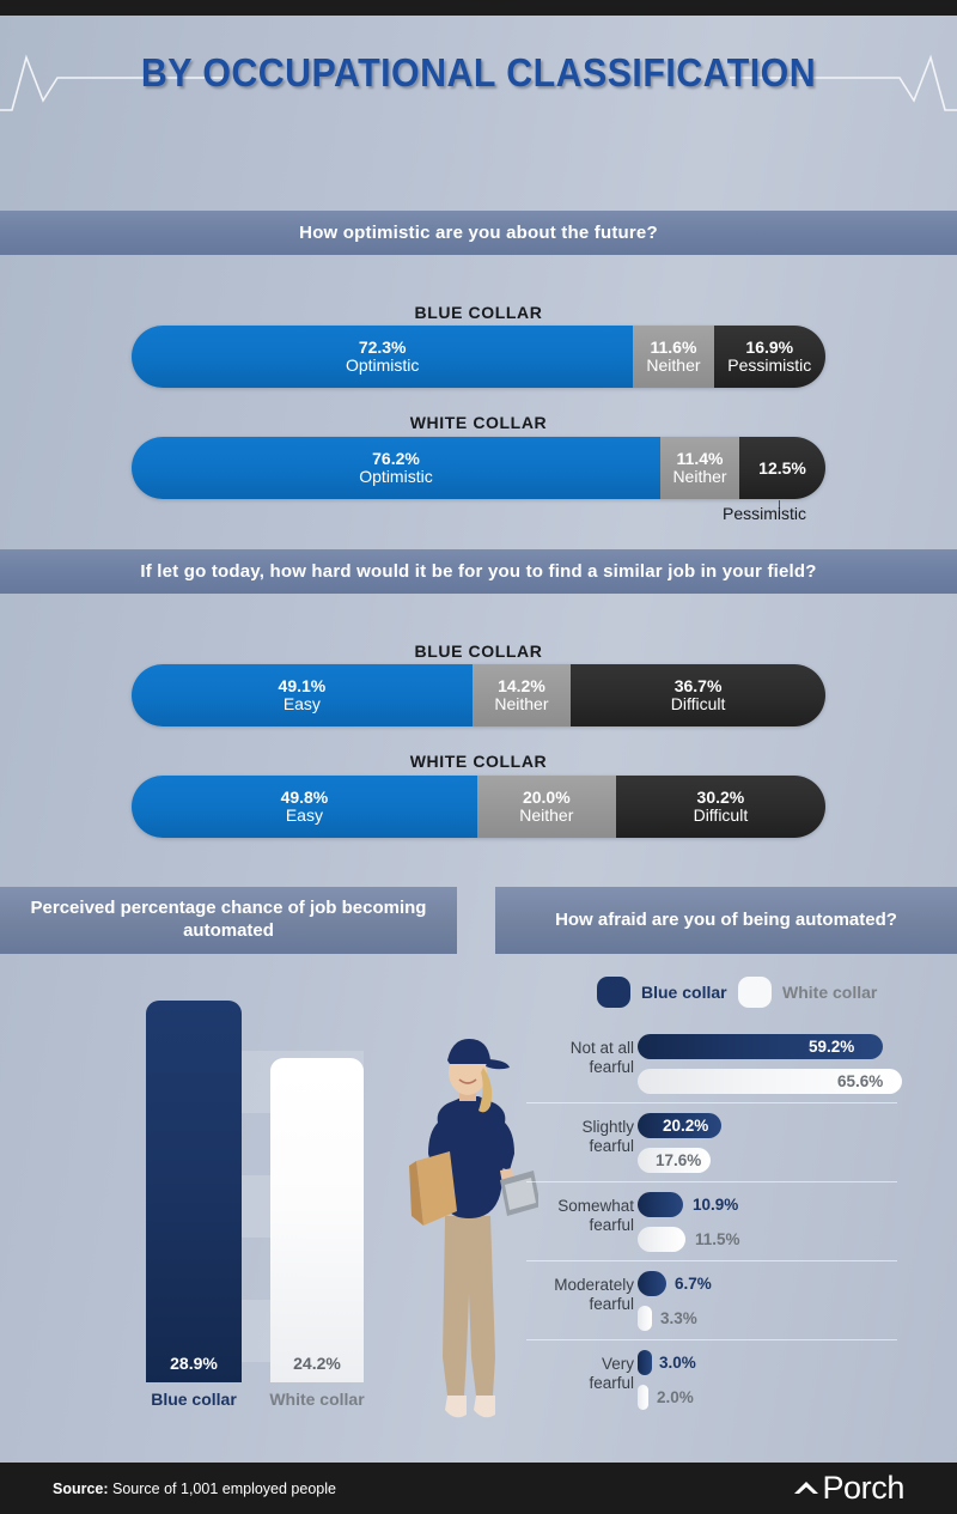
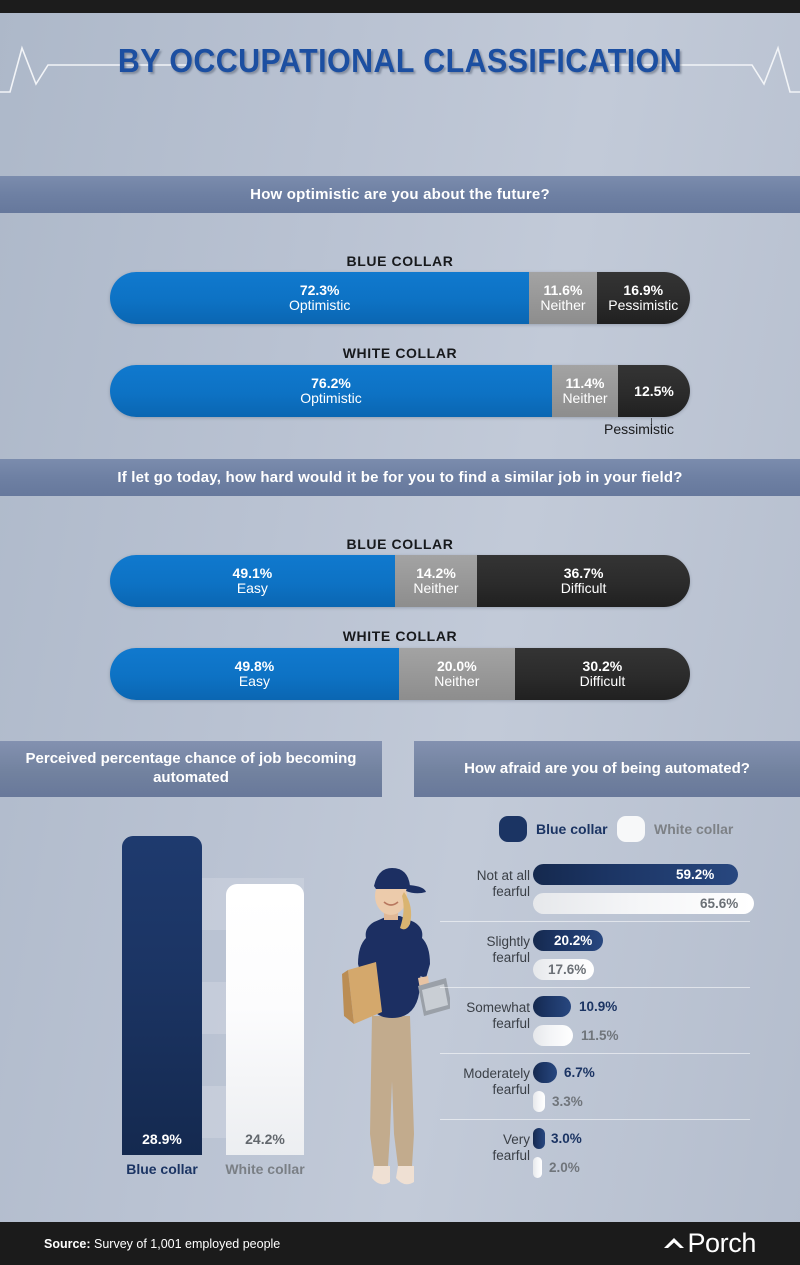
  BY OCCUPATIONAL CLASSIFICATION
  How optimistic are you about the future?
  BLUE COLLAR
  72.3%
  Optimistic
  11.6%
  Neither
  16.9%
  Pessimistic
  WHITE COLLAR
  76.2%
  Optimistic
  11.4%
  Neither
  12.5%
  Pessimistic
  If let go today, how hard would it be for you to find a similar job in your field?
  BLUE COLLAR
  49.1%
  Easy
  14.2%
  Neither
  36.7%
  Difficult
  WHITE COLLAR
  49.8%
  Easy
  20.0%
  Neither
  30.2%
  Difficult
  Perceived percentage chance of job becoming automated
  How afraid are you of being automated?
  Blue collar
  White collar
  28.9%
  24.2%
  Blue collar
  White collar
  Not at all
  fearful
  59.2%
  65.6%
  Slightly
  fearful
  20.2%
  17.6%
  Somewhat
  fearful
  10.9%
  11.5%
  Moderately
  fearful
  6.7%
  3.3%
  Very
  fearful
  3.0%
  2.0%
- Source: Source of 1,001 employed people
+ Source: Survey of 1,001 employed people
  Porch
